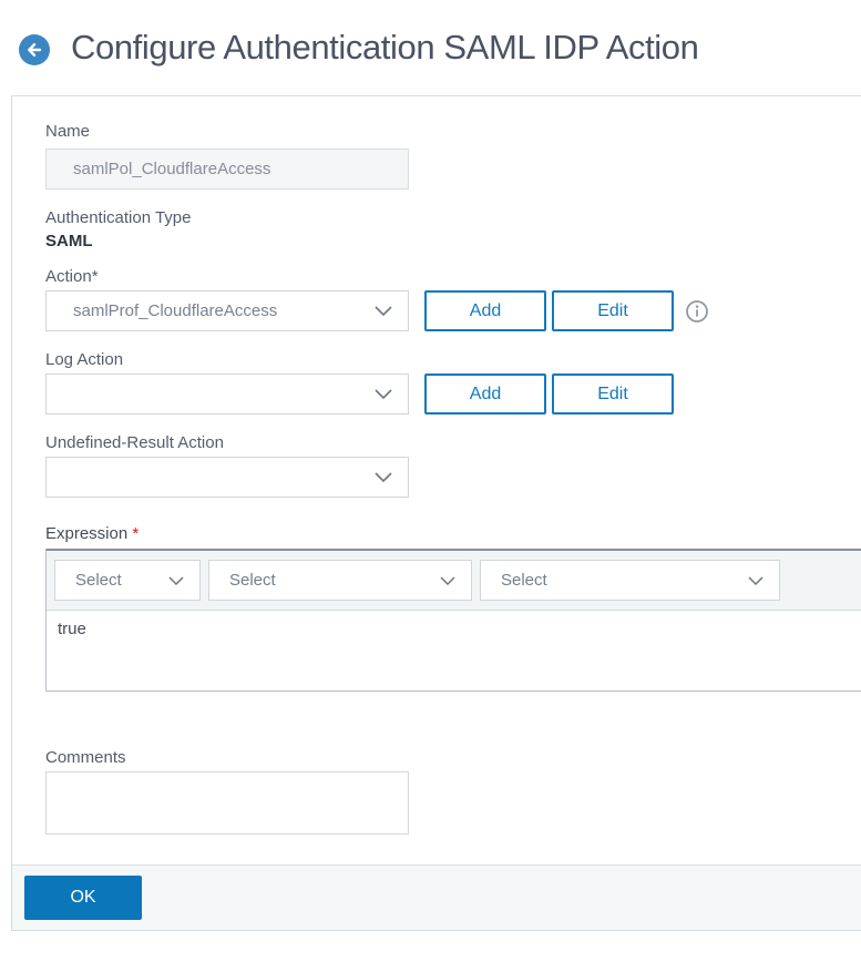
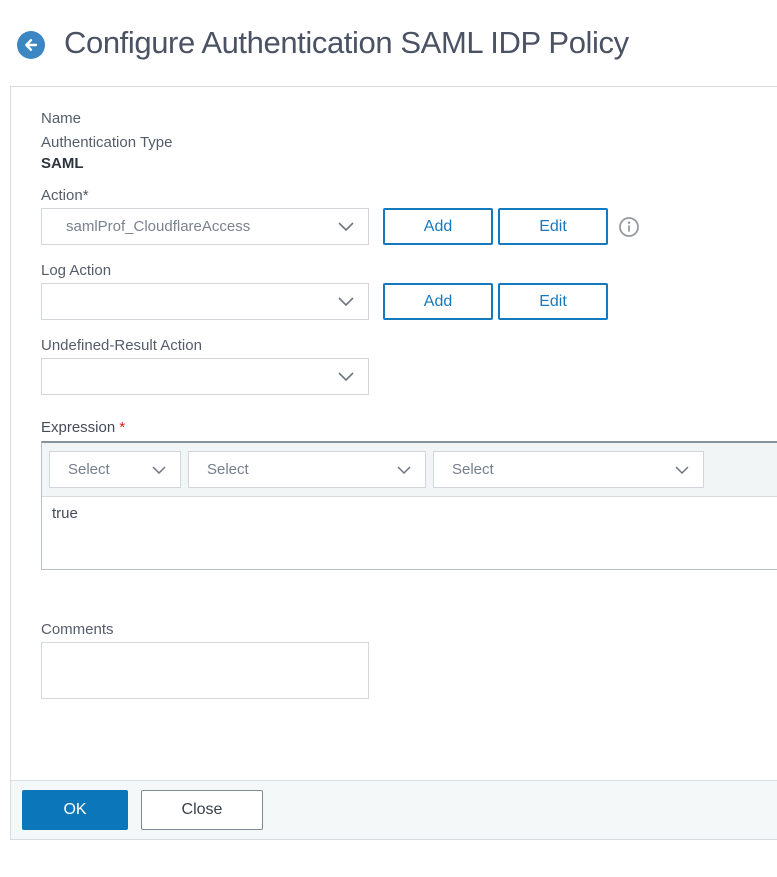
- Configure Authentication SAML IDP Action
+ Configure Authentication SAML IDP Policy
  Name
- samlPol_CloudflareAccess
  Authentication Type
  SAML
  Action*
  samlProf_CloudflareAccess
  Add
  Edit
  Log Action
  Add
  Edit
  Undefined-Result Action
  Expression *
  Select
  Select
  Select
  true
  Comments
  OK
+ Close
